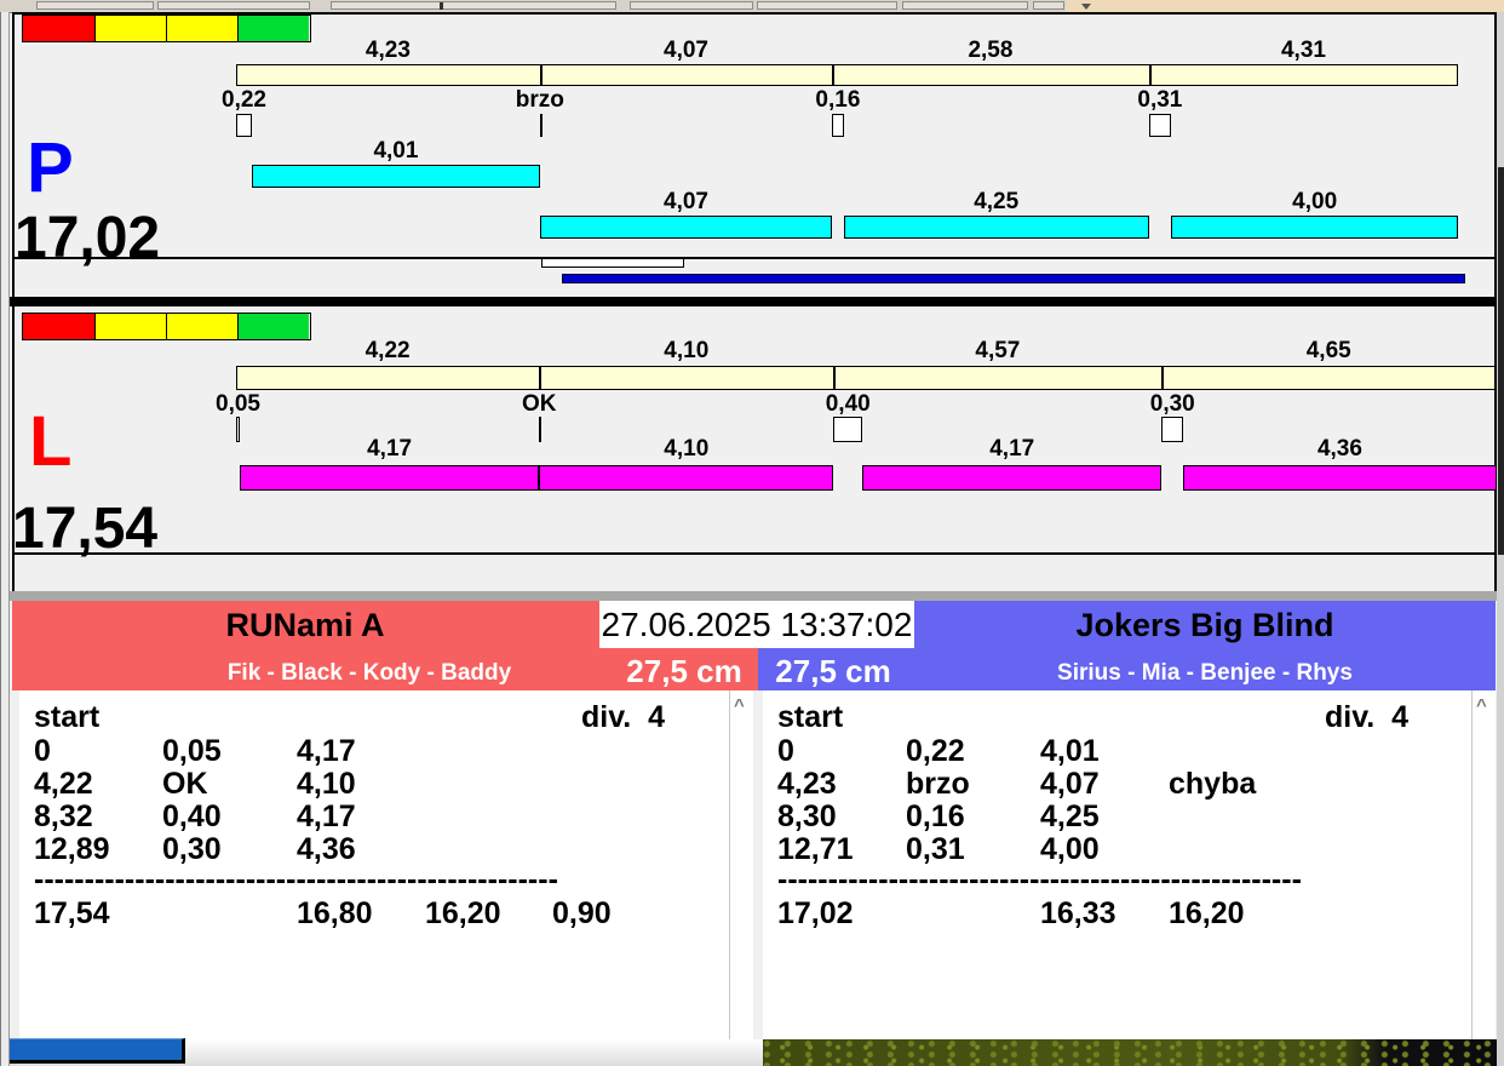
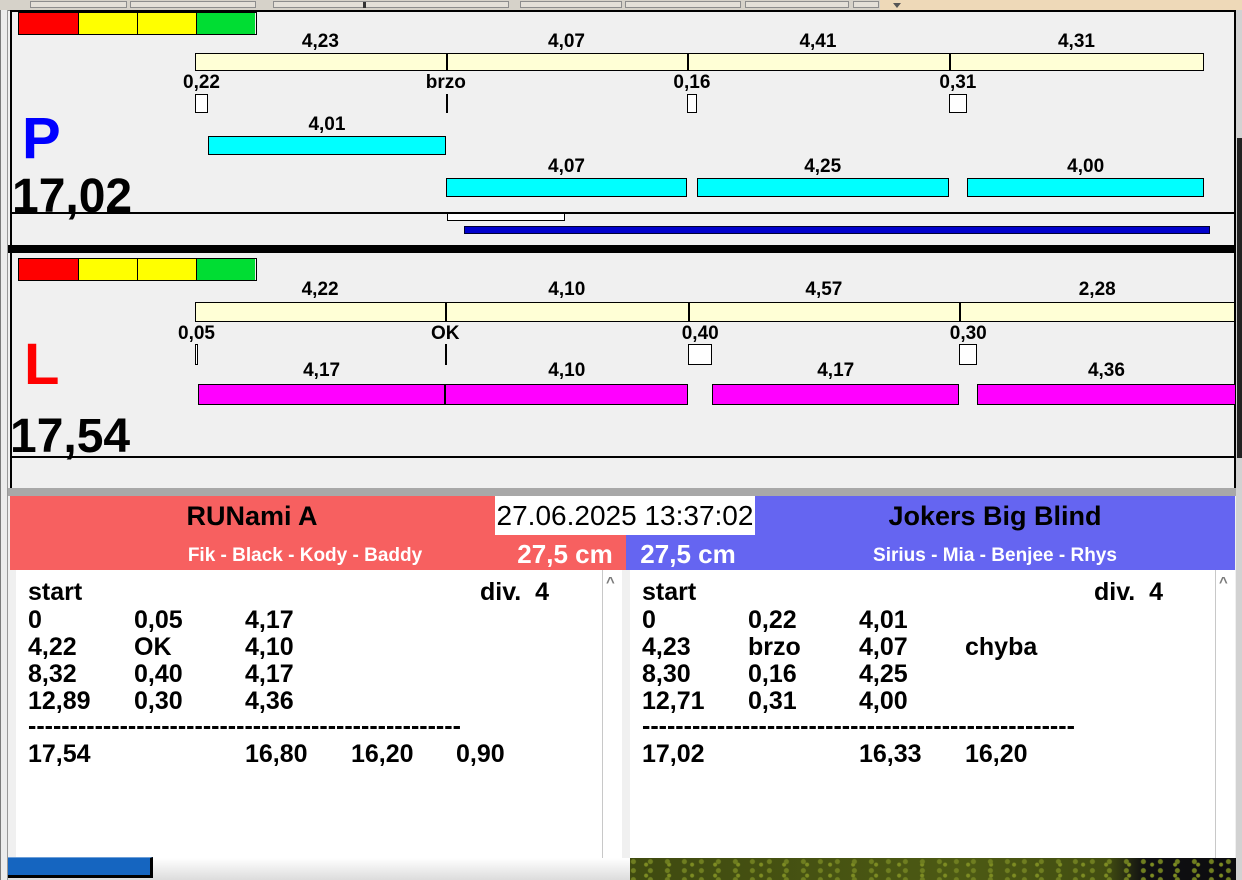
  4,23
  0,22
  4,01
  4,07
  brzo
  4,07
- 2,58
+ 4,41
  0,16
  4,25
  4,31
  0,31
  4,00
  P
  17,02
  4,22
  0,05
  4,17
  4,10
  OK
  4,10
  4,57
  0,40
  4,17
- 4,65
+ 2,28
  0,30
  4,36
  L
  17,54
  RUNami A
  Fik - Black - Kody - Baddy
  27,5 cm
  Jokers Big Blind
  Sirius - Mia - Benjee - Rhys
  27,5 cm
  27.06.2025 13:37:02
  start
  div. 4
  0
  0,05
  4,17
  4,22
  OK
  4,10
  8,32
  0,40
  4,17
  12,89
  0,30
  4,36
  ----------------------------------------------------
  17,54
  16,80
  16,20
  0,90
  ^
  start
  div. 4
  0
  0,22
  4,01
  4,23
  brzo
  4,07
  chyba
  8,30
  0,16
  4,25
  12,71
  0,31
  4,00
  ----------------------------------------------------
  17,02
  16,33
  16,20
  ^
